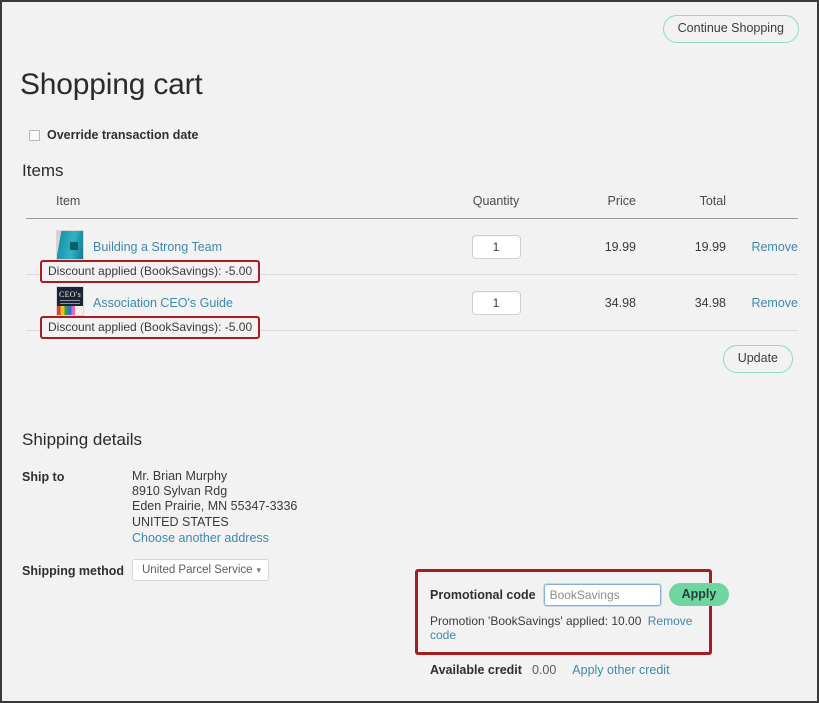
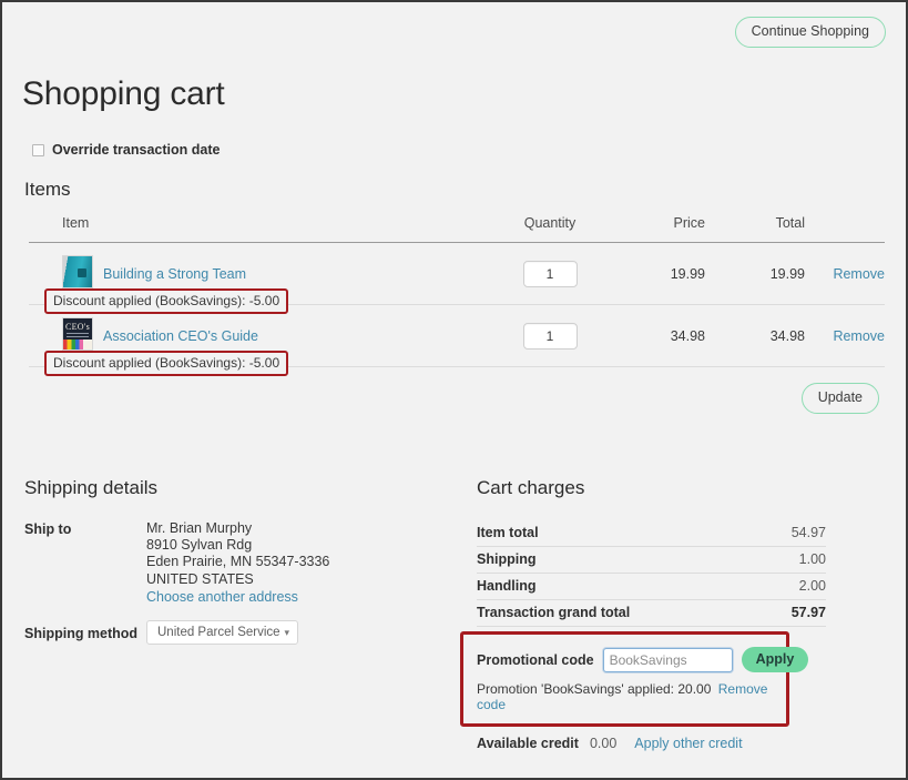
  Continue Shopping
  Shopping cart
  Override transaction date
  Items
  Item
  Quantity
  Price
  Total
  Building a Strong Team
  Discount applied (BookSavings): -5.00
  1
  19.99
  19.99
  Remove
  CEO's
  Association CEO's Guide
  Discount applied (BookSavings): -5.00
  1
  34.98
  34.98
  Remove
  Update
  Shipping details
  Ship to
  Mr. Brian Murphy
  8910 Sylvan Rdg
  Eden Prairie, MN 55347-3336
  UNITED STATES
  Choose another address
  Shipping method
  United Parcel Service
  ▾
+ Cart charges
+ Item total
+ 54.97
+ Shipping
+ 1.00
+ Handling
+ 2.00
+ Transaction grand total
+ 57.97
  Promotional code
  BookSavings
  Apply
- Promotion 'BookSavings' applied: 10.00 Remove code
+ Promotion 'BookSavings' applied: 20.00 Remove code
  Available credit
  0.00
  Apply other credit
